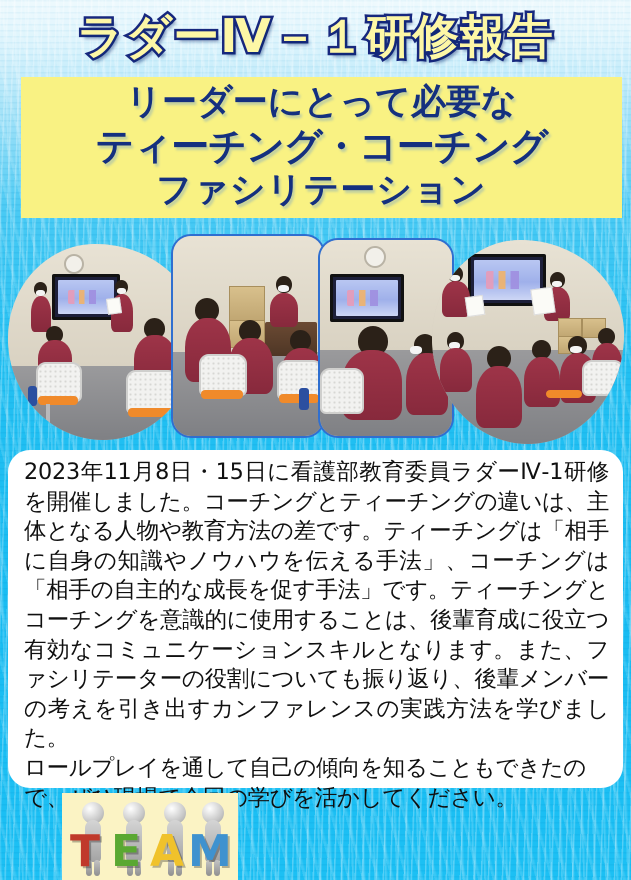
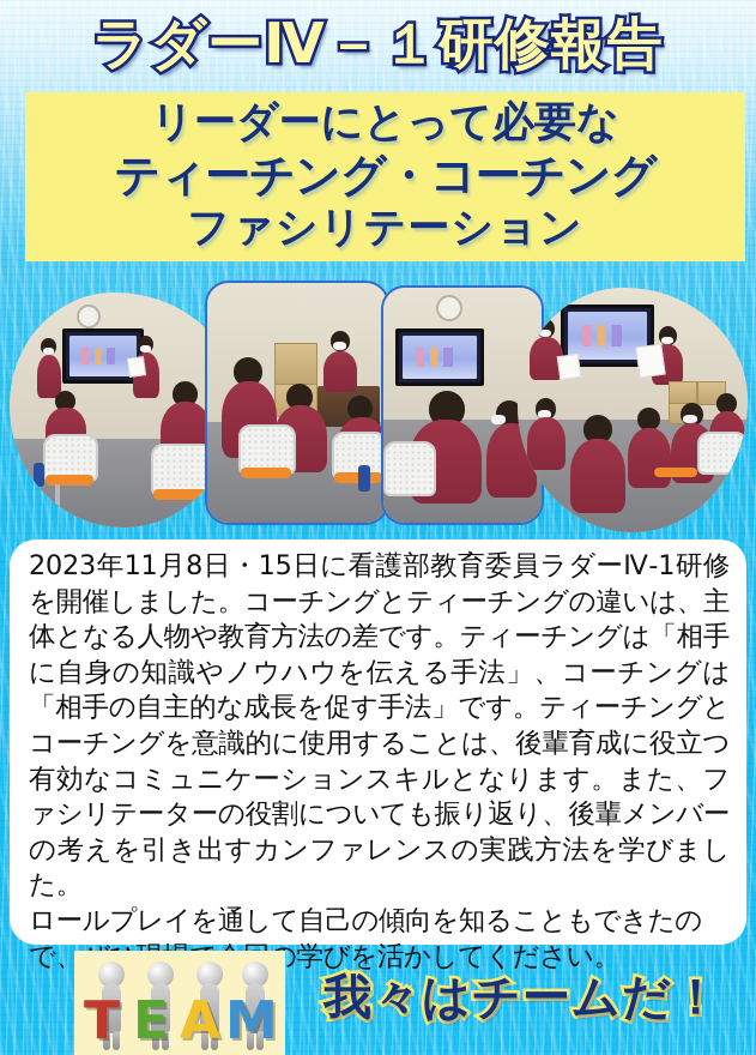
  ラダーⅣ－１研修報告
  リーダーにとって必要な
  ティーチング・コーチング
  ファシリテーション
  2023年11月8日・15日に看護部教育委員ラダーⅣ-1研修を開催しました。コーチングとティーチングの違いは、主体となる人物や教育方法の差です。ティーチングは「相手に自身の知識やノウハウを伝える手法」、コーチングは「相手の自主的な成長を促す手法」です。ティーチングとコーチングを意識的に使用することは、後輩育成に役立つ有効なコミュニケーションスキルとなります。また、ファシリテーターの役割についても振り返り、後輩メンバーの考えを引き出すカンファレンスの実践方法を学びました。
  ロールプレイを通して自己の傾向を知ることもできたので、学びを活かしてください。
  T
  E
  A
  M
+ 我々はチームだ！
